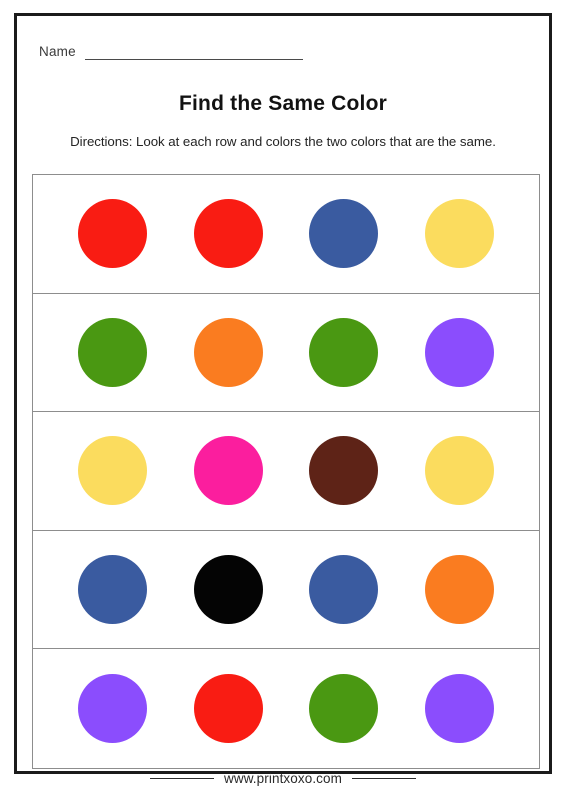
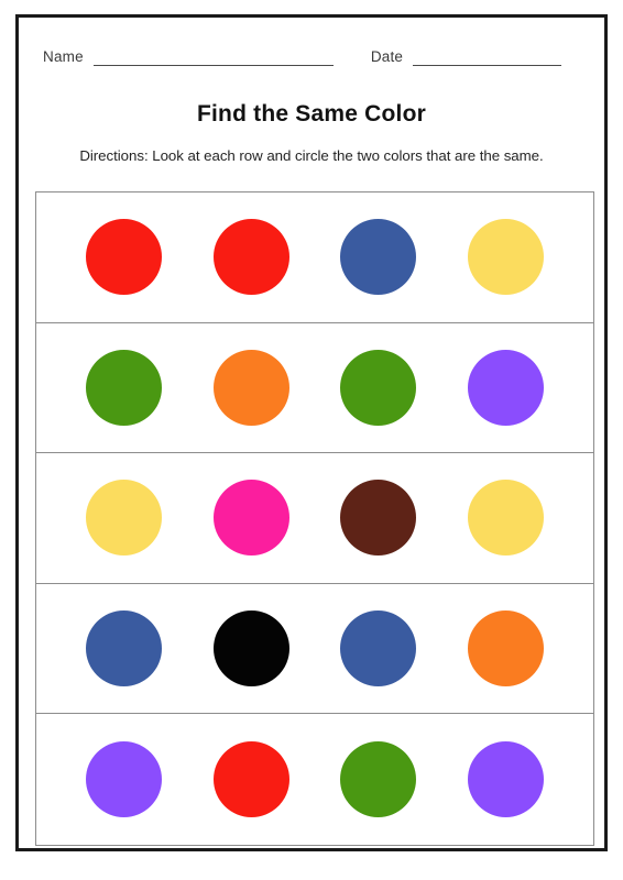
  Name
+ Date
  Find the Same Color
- Directions: Look at each row and colors the two colors that are the same.
+ Directions: Look at each row and circle the two colors that are the same.
- www.printxoxo.com
